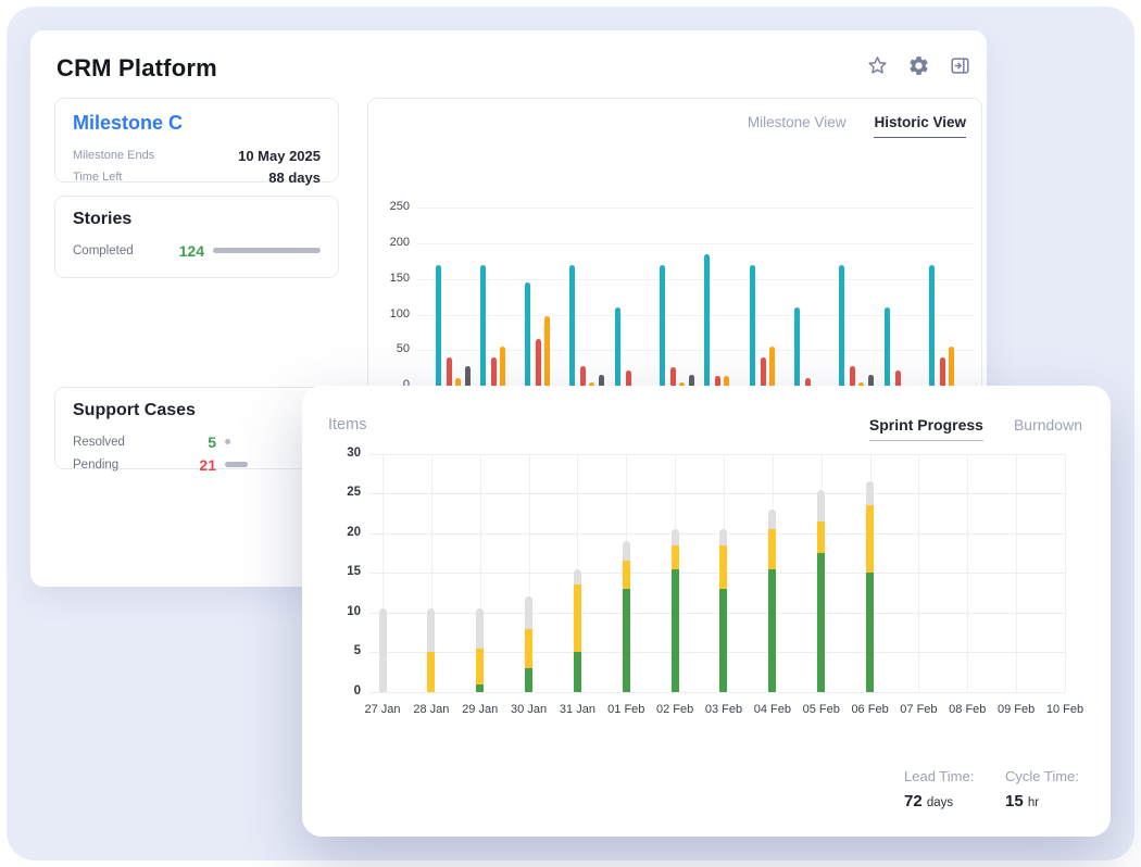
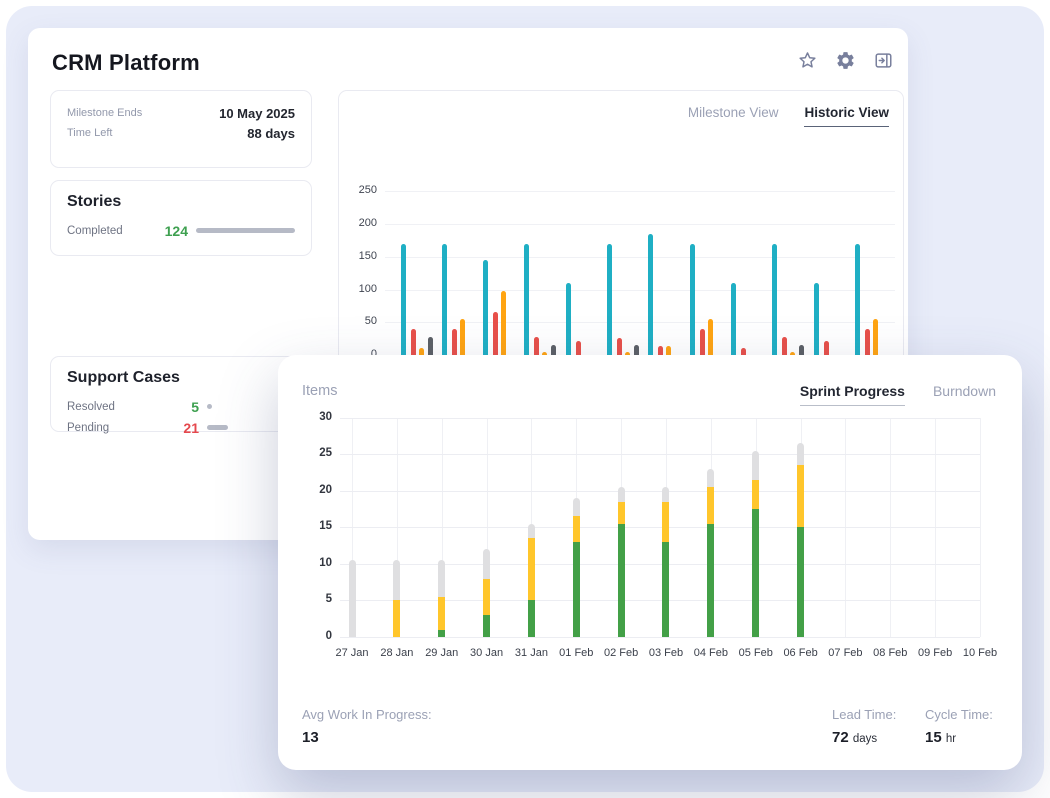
  CRM Platform
- Milestone C
  Milestone Ends
  10 May 2025
  Time Left
  88 days
  Stories
  Completed
  124
  Support Cases
  Resolved
  5
  Pending
  21
  Milestone View
  Historic View
  0
  50
  100
  150
  200
  250
  Items
  Sprint Progress
  Burndown
  27 Jan
  28 Jan
  29 Jan
  30 Jan
  31 Jan
  01 Feb
  02 Feb
  03 Feb
  04 Feb
  05 Feb
  06 Feb
  07 Feb
  08 Feb
  09 Feb
  10 Feb
  0
  5
  10
  15
  20
  25
  30
+ Avg Work In Progress:
+ 13
  Lead Time:
  72 days
  Cycle Time:
  15 hr
